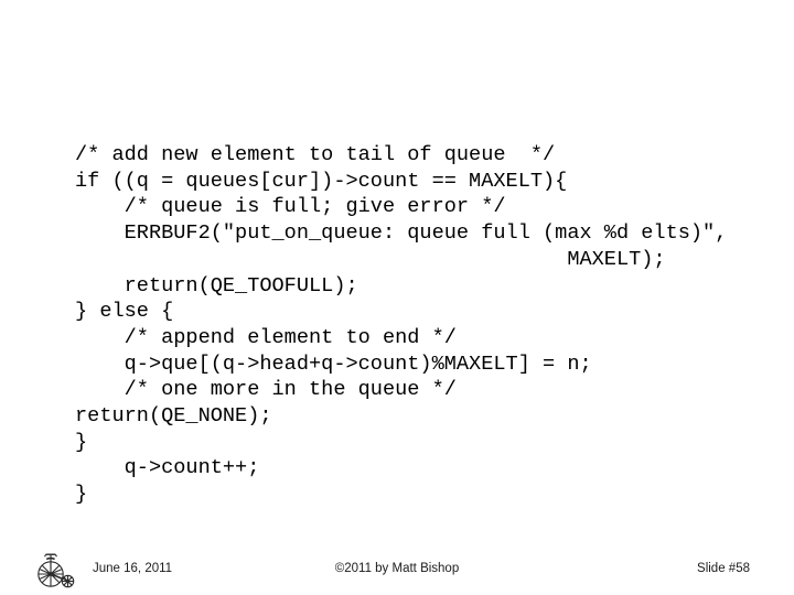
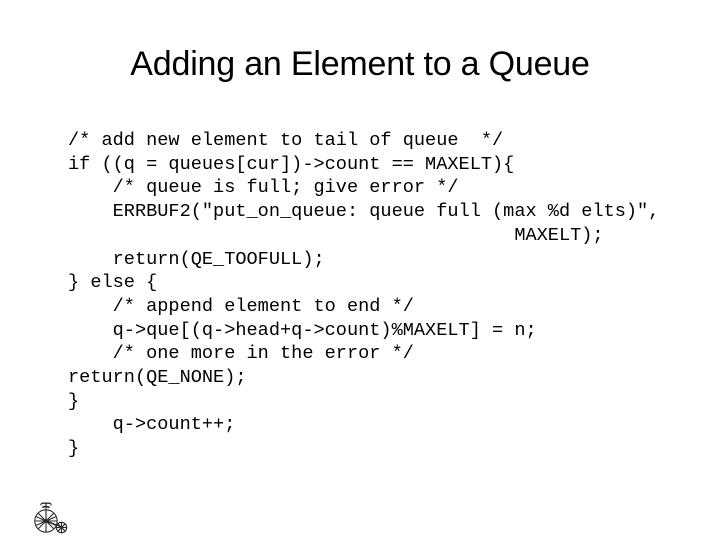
+ Adding an Element to a Queue
  /* add new element to tail of queue */
  if ((q = queues[cur])->count == MAXELT){
  /* queue is full; give error */
  ERRBUF2("put_on_queue: queue full (max %d elts)",
  MAXELT);
  return(QE_TOOFULL);
  } else {
  /* append element to end */
  q->que[(q->head+q->count)%MAXELT] = n;
- /* one more in the queue */
+ /* one more in the error */
  return(QE_NONE);
  }
  q->count++;
  }
- June 16, 2011
- ©2011 by Matt Bishop
- Slide #58
